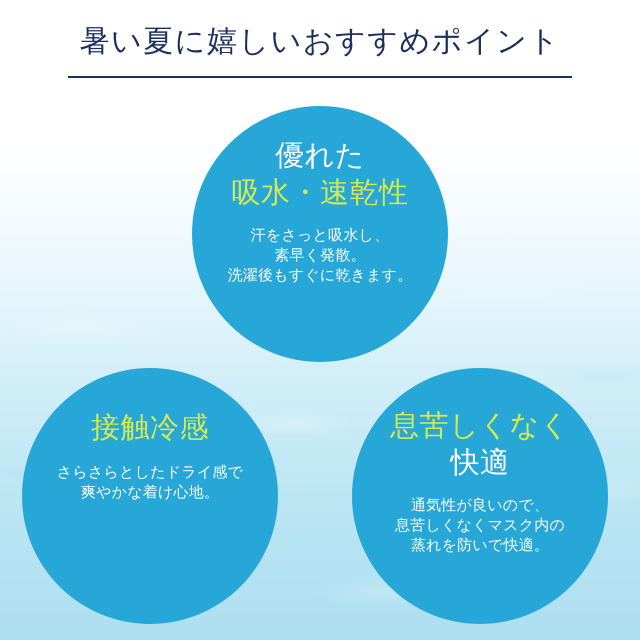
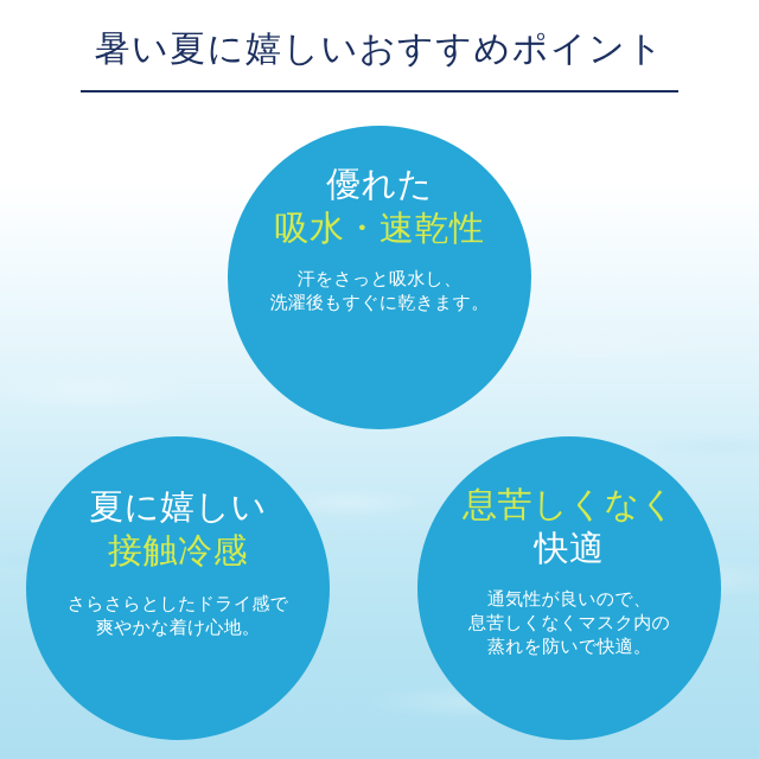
  暑い夏に嬉しいおすすめポイント
  優れた
  吸水・速乾性
  汗をさっと吸水し、
- 素早く発散。
  洗濯後もすぐに乾きます。
+ 夏に嬉しい
  接触冷感
  さらさらとしたドライ感で
  爽やかな着け心地。
  息苦しくなく
  快適
  通気性が良いので、
  息苦しくなくマスク内の
  蒸れを防いで快適。
